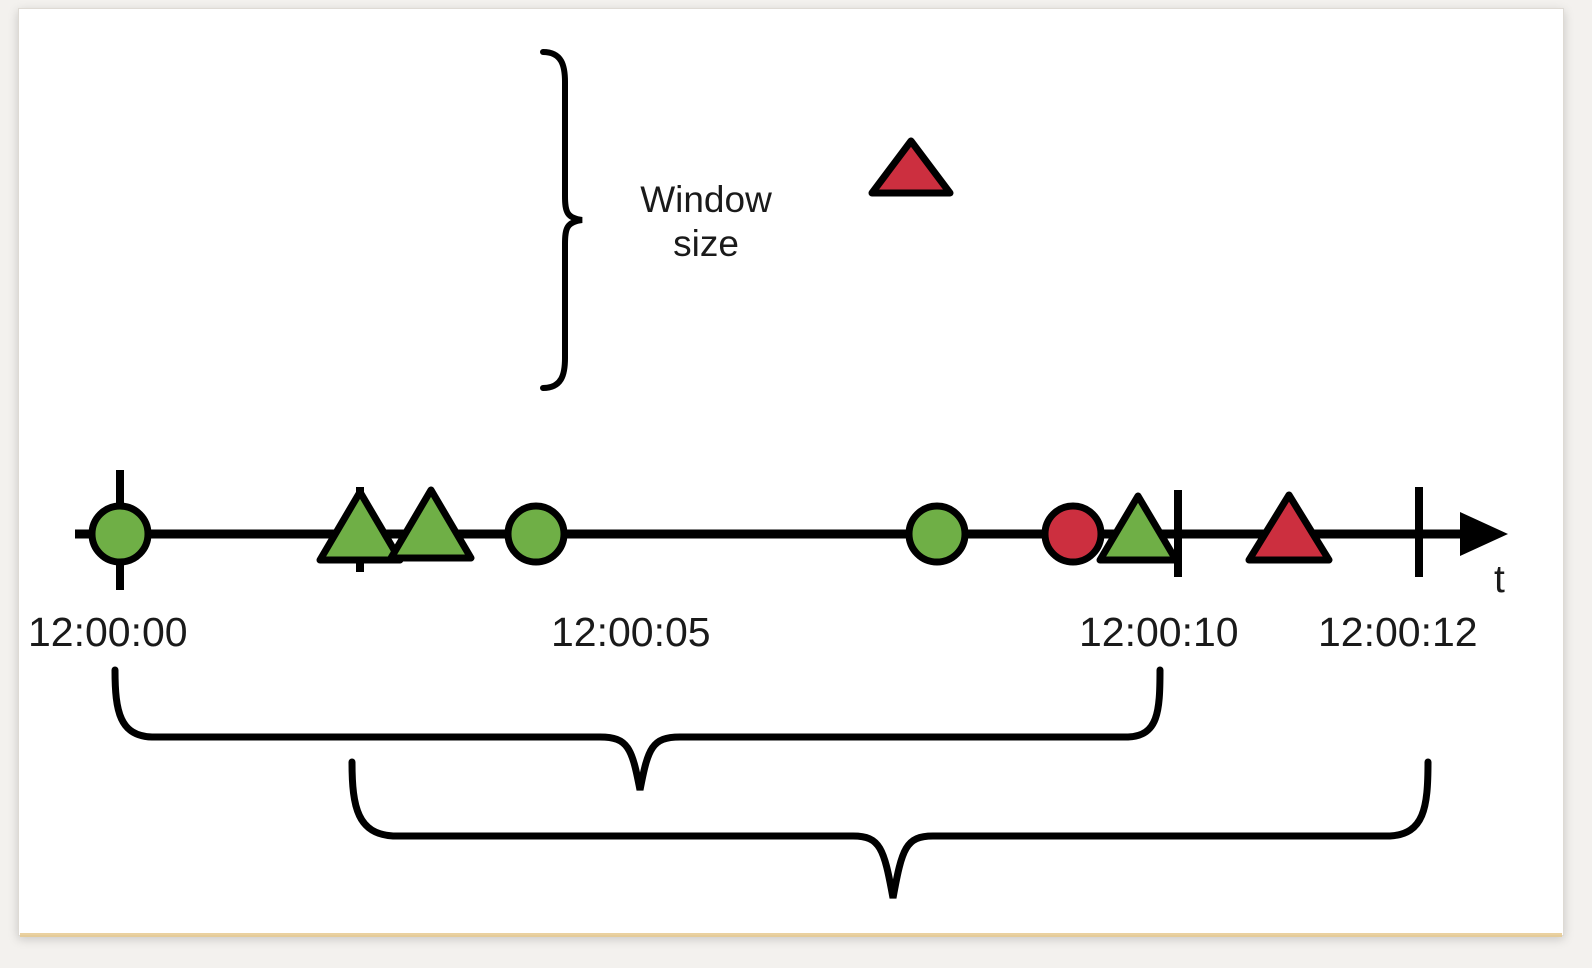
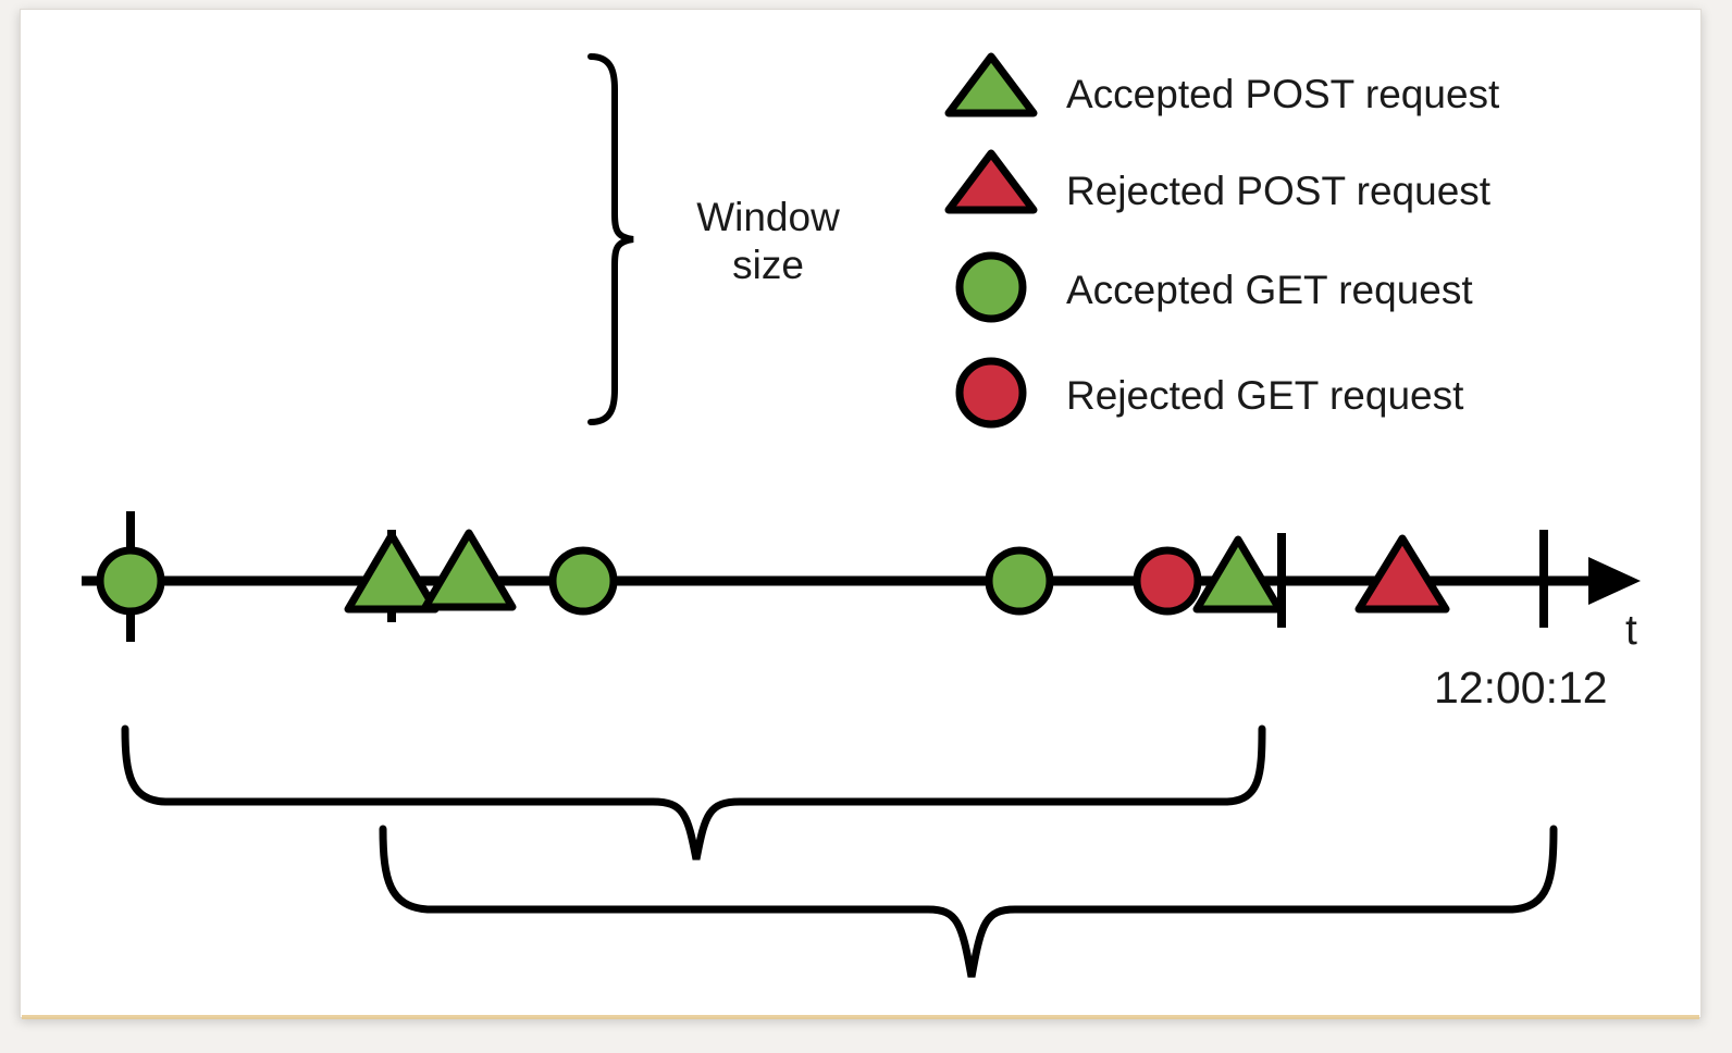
  Window
  size
+ Accepted POST request
+ Rejected POST request
+ Accepted GET request
+ Rejected GET request
  t
- 12:00:00
- 12:00:05
- 12:00:10
  12:00:12
